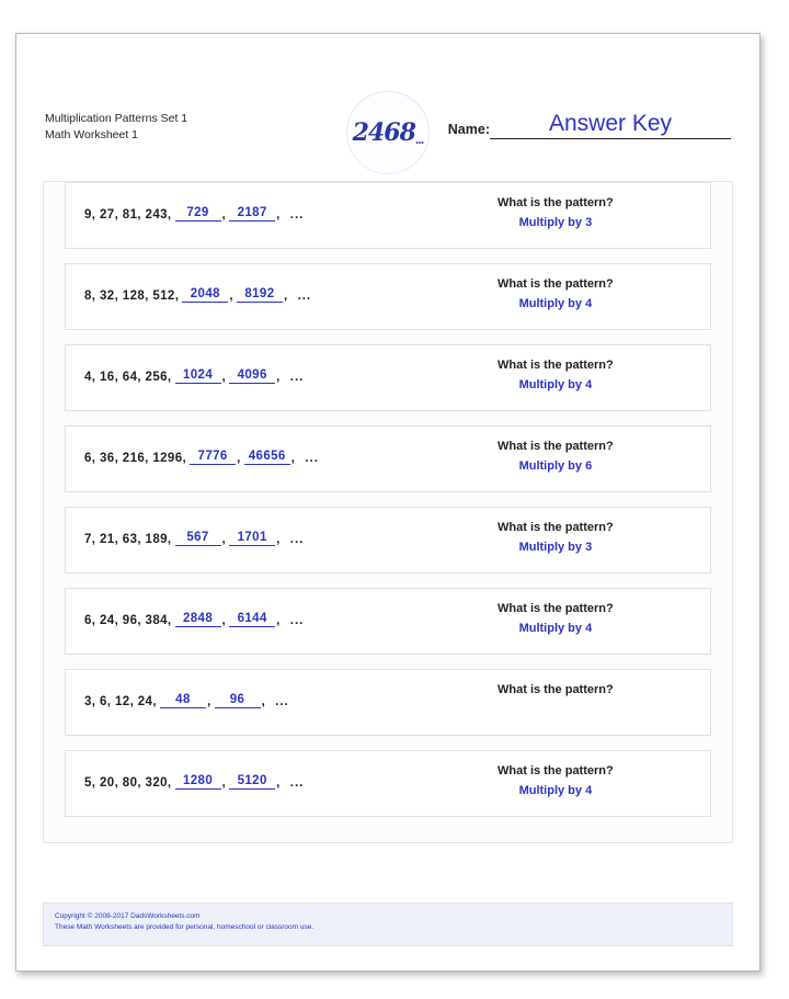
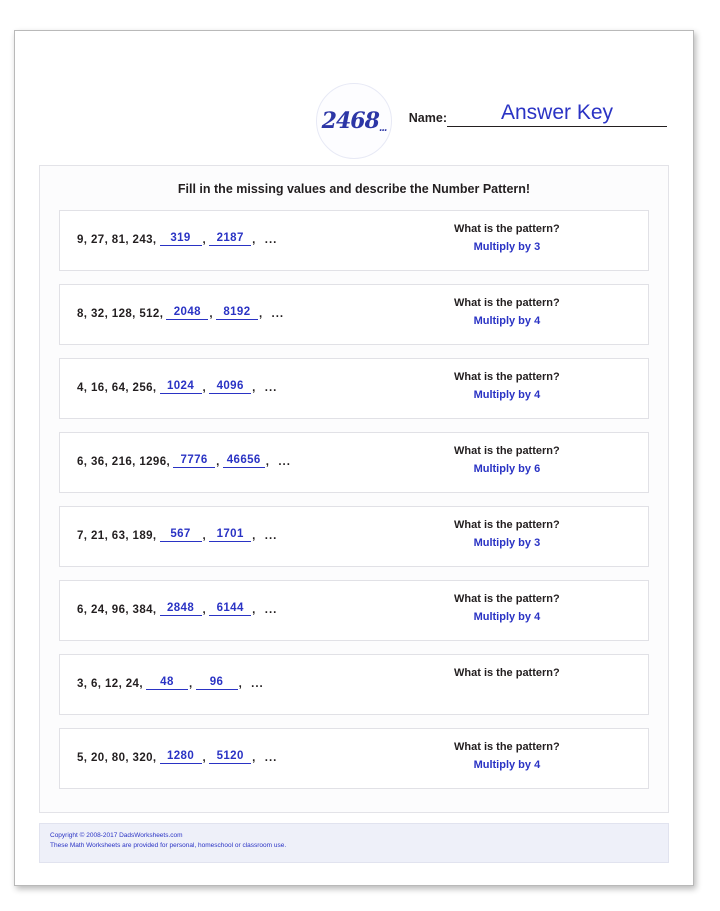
- Multiplication Patterns Set 1
- Math Worksheet 1
  2468...
  Name:
  Answer Key
+ Fill in the missing values and describe the Number Pattern!
  9, 27, 81, 243,
- 729
+ 319
  ,
  2187
  ,
  ...
  What is the pattern?
  Multiply by 3
  8, 32, 128, 512,
  2048
  ,
  8192
  ,
  ...
  What is the pattern?
  Multiply by 4
  4, 16, 64, 256,
  1024
  ,
  4096
  ,
  ...
  What is the pattern?
  Multiply by 4
  6, 36, 216, 1296,
  7776
  ,
  46656
  ,
  ...
  What is the pattern?
  Multiply by 6
  7, 21, 63, 189,
  567
  ,
  1701
  ,
  ...
  What is the pattern?
  Multiply by 3
  6, 24, 96, 384,
  2848
  ,
  6144
  ,
  ...
  What is the pattern?
  Multiply by 4
  3, 6, 12, 24,
  48
  ,
  96
  ,
  ...
  What is the pattern?
  5, 20, 80, 320,
  1280
  ,
  5120
  ,
  ...
  What is the pattern?
  Multiply by 4
